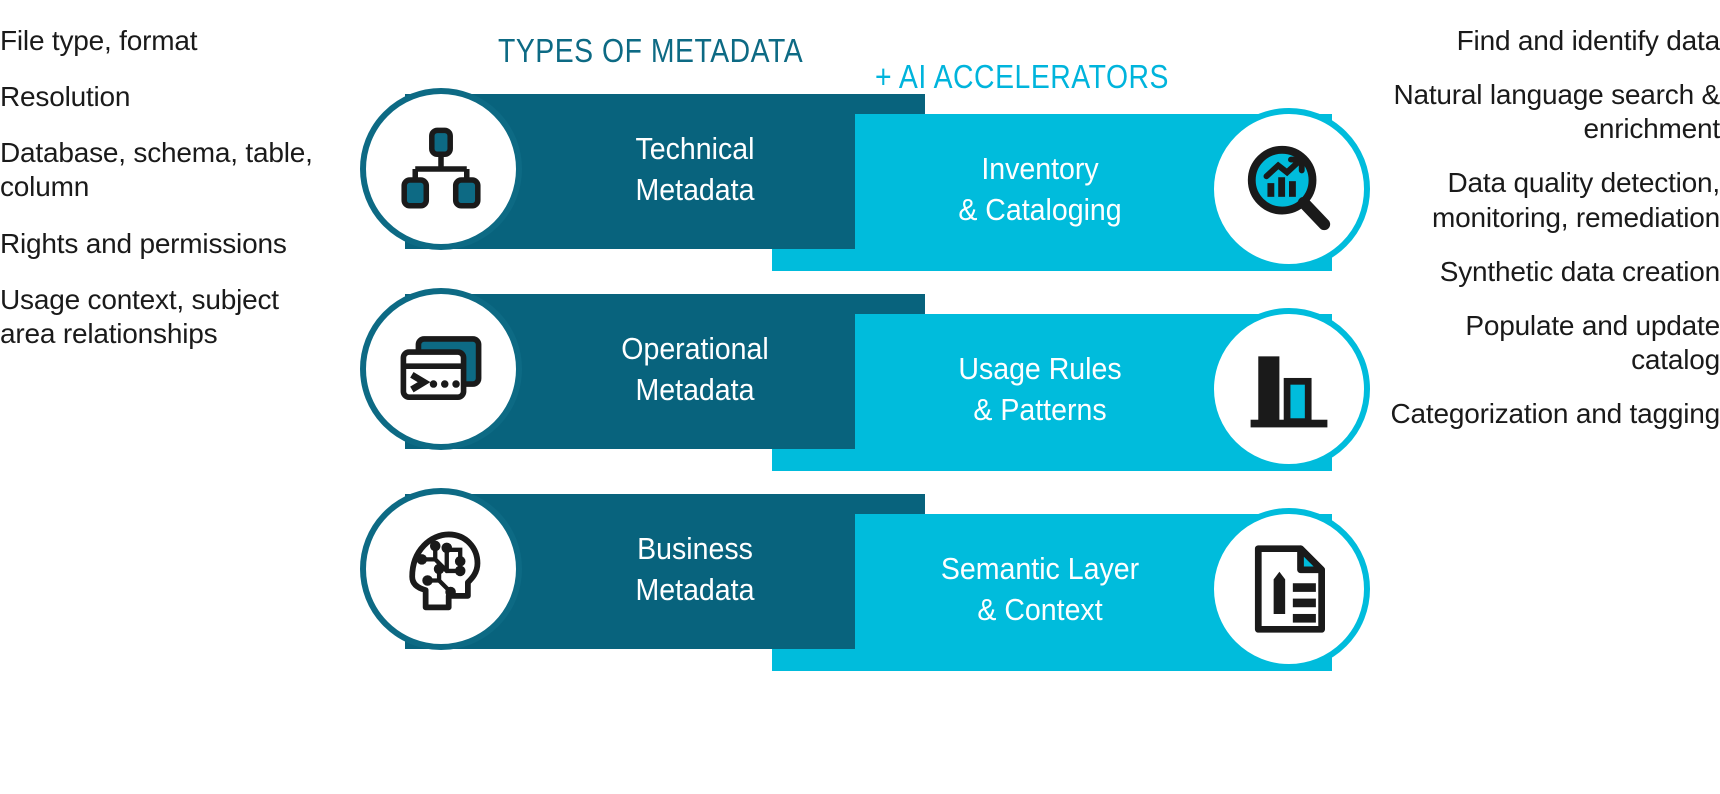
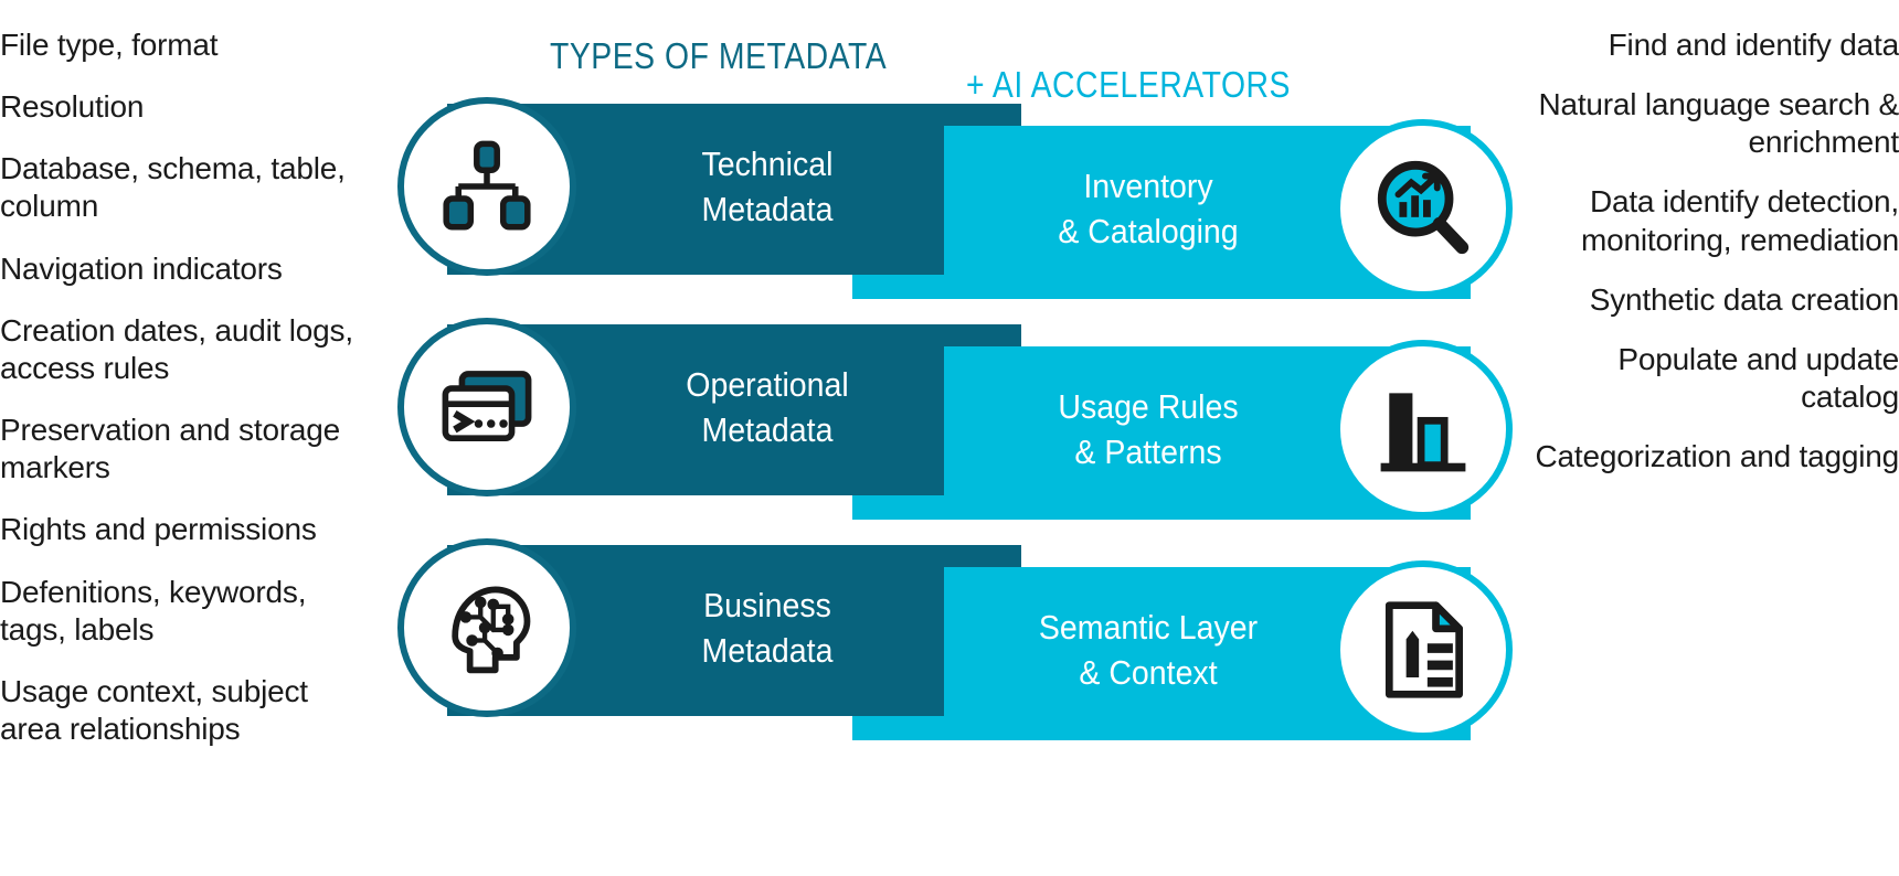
  File type, format
  Resolution
  Database, schema, table, column
+ Navigation indicators
+ Creation dates, audit logs, access rules
+ Preservation and storage markers
  Rights and permissions
+ Defenitions, keywords, tags, labels
  Usage context, subject area relationships
  Find and identify data
  Natural language search & enrichment
- Data quality detection, monitoring, remediation
+ Data identify detection, monitoring, remediation
  Synthetic data creation
  Populate and update catalog
  Categorization and tagging
  TYPES OF METADATA
  + AI ACCELERATORS
  Technical
  Metadata
  Inventory
  & Cataloging
  Operational
  Metadata
  Usage Rules
  & Patterns
  Business
  Metadata
  Semantic Layer
  & Context
